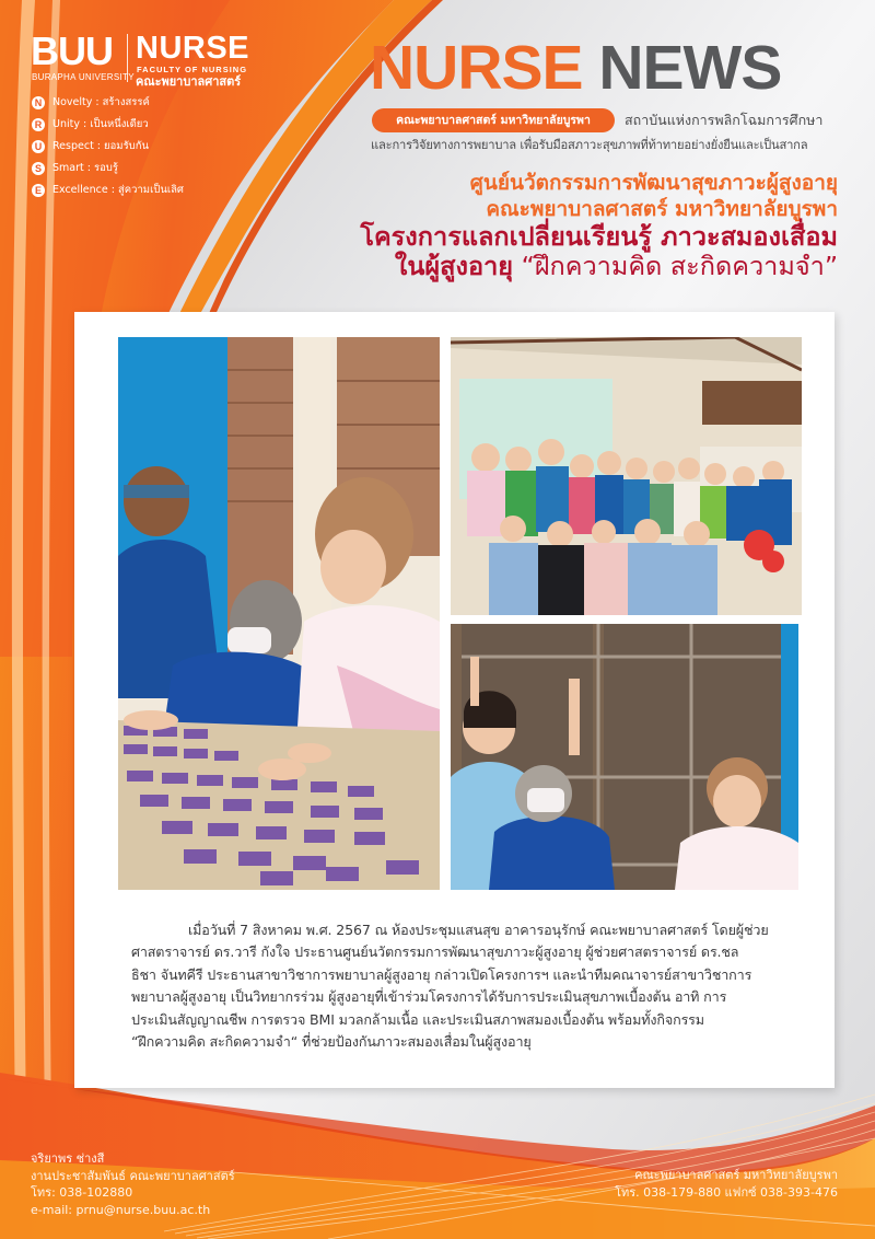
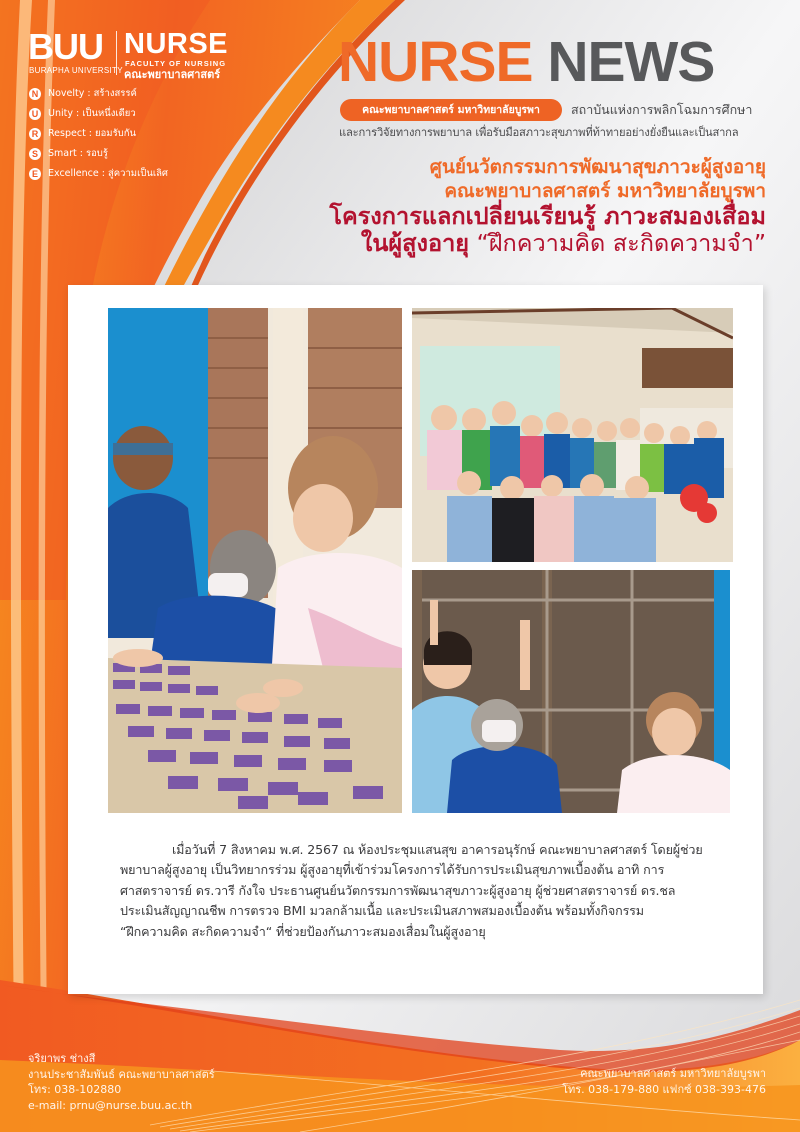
  BUU
  BURAPHA UNIVERSITY
  NURSE
  FACULTY OF NURSING
  คณะพยาบาลศาสตร์
  N
  Novelty : สร้างสรรค์
- R
+ U
  Unity : เป็นหนึ่งเดียว
- U
+ R
  Respect : ยอมรับกัน
  S
  Smart : รอบรู้
  E
  Excellence : สู่ความเป็นเลิศ
  NURSE NEWS
  คณะพยาบาลศาสตร์ มหาวิทยาลัยบูรพา
  สถาบันแห่งการพลิกโฉมการศึกษา
  และการวิจัยทางการพยาบาล เพื่อรับมือสภาวะสุขภาพที่ท้าทายอย่างยั่งยืนและเป็นสากล
  ศูนย์นวัตกรรมการพัฒนาสุขภาวะผู้สูงอายุ
  คณะพยาบาลศาสตร์ มหาวิทยาลัยบูรพา
  โครงการแลกเปลี่ยนเรียนรู้ ภาวะสมองเสื่อม
  ในผู้สูงอายุ “ฝึกความคิด สะกิดความจำ”
  เมื่อวันที่ 7 สิงหาคม พ.ศ. 2567 ณ ห้องประชุมแสนสุข อาคารอนุรักษ์ คณะพยาบาลศาสตร์ โดยผู้ช่วย
- ศาสตราจารย์ ดร.วารี กังใจ ประธานศูนย์นวัตกรรมการพัฒนาสุขภาวะผู้สูงอายุ ผู้ช่วยศาสตราจารย์ ดร.ชล
+ พยาบาลผู้สูงอายุ เป็นวิทยากรร่วม ผู้สูงอายุที่เข้าร่วมโครงการได้รับการประเมินสุขภาพเบื้องต้น อาทิ การ
- ธิชา จันทคีรี ประธานสาขาวิชาการพยาบาลผู้สูงอายุ กล่าวเปิดโครงการฯ และนำทีมคณาจารย์สาขาวิชาการ
- พยาบาลผู้สูงอายุ เป็นวิทยากรร่วม ผู้สูงอายุที่เข้าร่วมโครงการได้รับการประเมินสุขภาพเบื้องต้น อาทิ การ
+ ศาสตราจารย์ ดร.วารี กังใจ ประธานศูนย์นวัตกรรมการพัฒนาสุขภาวะผู้สูงอายุ ผู้ช่วยศาสตราจารย์ ดร.ชล
  ประเมินสัญญาณชีพ การตรวจ BMI มวลกล้ามเนื้อ และประเมินสภาพสมองเบื้องต้น พร้อมทั้งกิจกรรม
  “ฝึกความคิด สะกิดความจำ“ ที่ช่วยป้องกันภาวะสมองเสื่อมในผู้สูงอายุ
  จริยาพร ช่างสี
  งานประชาสัมพันธ์ คณะพยาบาลศาสตร์
  โทร: 038-102880
  e-mail: prnu@nurse.buu.ac.th
  คณะพยาบาลศาสตร์ มหาวิทยาลัยบูรพา
  โทร. 038-179-880 แฟกซ์ 038-393-476
